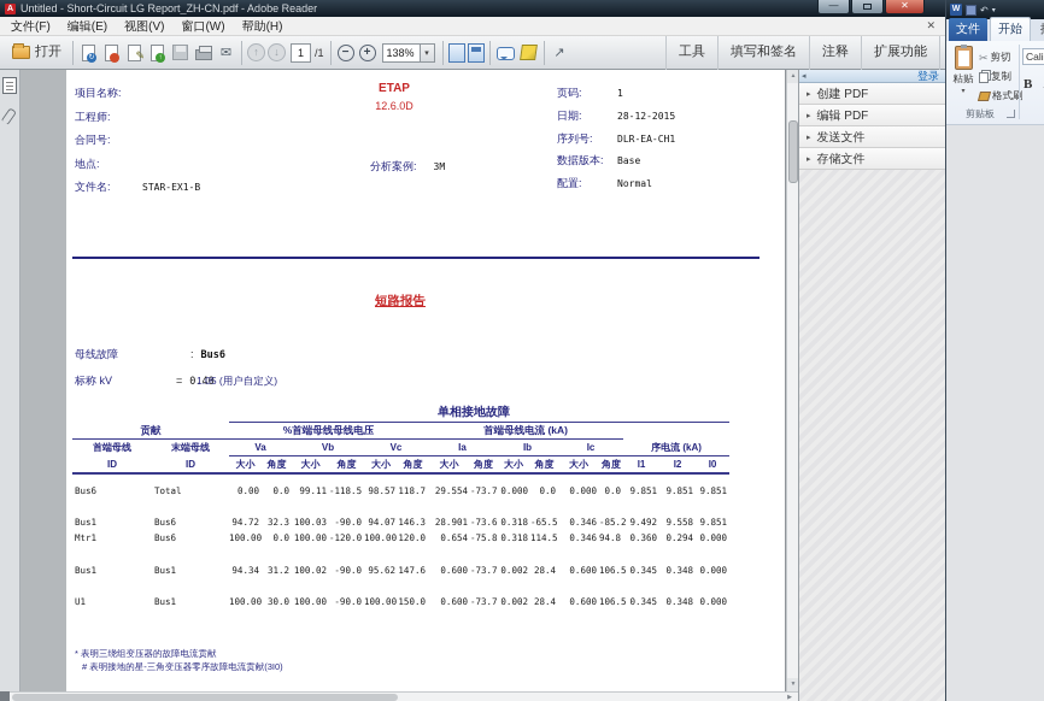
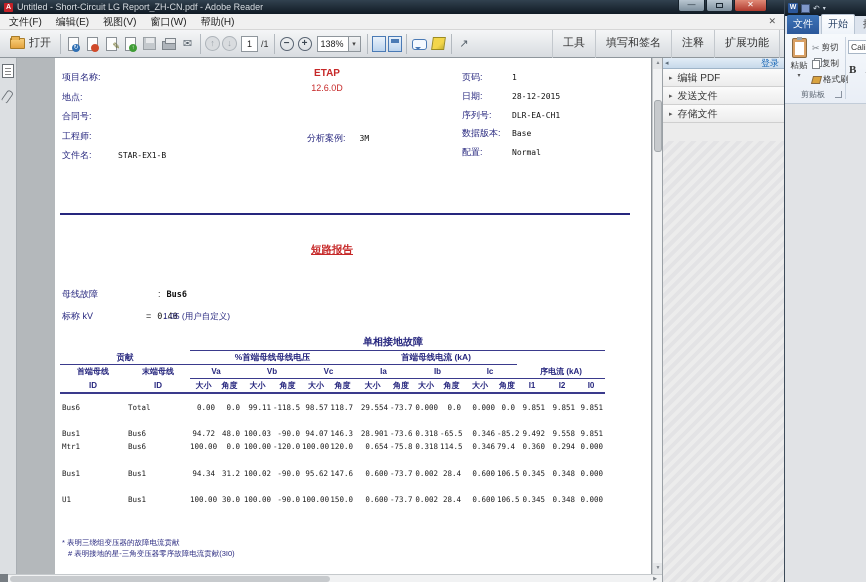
  Untitled - Short-Circuit LG Report_ZH-CN.pdf - Adobe Reader
  —
  ✕
  文件(F) 编辑(E) 视图(V) 窗口(W) 帮助(H)
  ✕
  打开
  ✎
  ✉
  ↑
  ↓
  1
  /1
  −
  +
  138%
  ↗
  工具
  填写和签名
  注释
  扩展功能
  项目名称:
- 工程师:
+ 地点:
  合同号:
- 地点:
+ 工程师:
  文件名:
  STAR-EX1-B
  ETAP
  12.6.0D
  分析案例:
  3M
  页码:
  1
  日期:
  28-12-2015
  序列号:
  DLR-EA-CH1
  数据版本:
  Base
  配置:
  Normal
  短路报告
  母线故障
  :
  Bus6
  标称 kV
  =
  0.40
  1.05 (用户自定义)
  单相接地故障
  贡献	%首端母线母线电压	首端母线电流 (kA)
  首端母线	末端母线	Va	Vb	Vc	Ia	Ib	Ic	序电流 (kA)
  ID	ID	大小	角度	大小	角度	大小	角度	大小	角度	大小	角度	大小	角度	I1	I2	I0
  Bus6	Total	0.00	0.0	99.11	-118.5	98.57	118.7	29.554	-73.7	0.000	0.0	0.000	0.0	9.851	9.851	9.851
- Bus1	Bus6	94.72	32.3	100.03	-90.0	94.07	146.3	28.901	-73.6	0.318	-65.5	0.346	-85.2	9.492	9.558	9.851
+ Bus1	Bus6	94.72	48.0	100.03	-90.0	94.07	146.3	28.901	-73.6	0.318	-65.5	0.346	-85.2	9.492	9.558	9.851
- Mtr1	Bus6	100.00	0.0	100.00	-120.0	100.00	120.0	0.654	-75.8	0.318	114.5	0.346	94.8	0.360	0.294	0.000
+ Mtr1	Bus6	100.00	0.0	100.00	-120.0	100.00	120.0	0.654	-75.8	0.318	114.5	0.346	79.4	0.360	0.294	0.000
  Bus1	Bus1	94.34	31.2	100.02	-90.0	95.62	147.6	0.600	-73.7	0.002	28.4	0.600	106.5	0.345	0.348	0.000
  U1	Bus1	100.00	30.0	100.00	-90.0	100.00	150.0	0.600	-73.7	0.002	28.4	0.600	106.5	0.345	0.348	0.000
  * 表明三绕组变压器的故障电流贡献
  # 表明接地的星-三角变压器零序故障电流贡献(3I0)
  登录
- 创建 PDF
  编辑 PDF
  发送文件
  存储文件
  ↶
  文件
  开始
  粘贴
  ✂
  剪切
  复制
  剪贴板
  B
